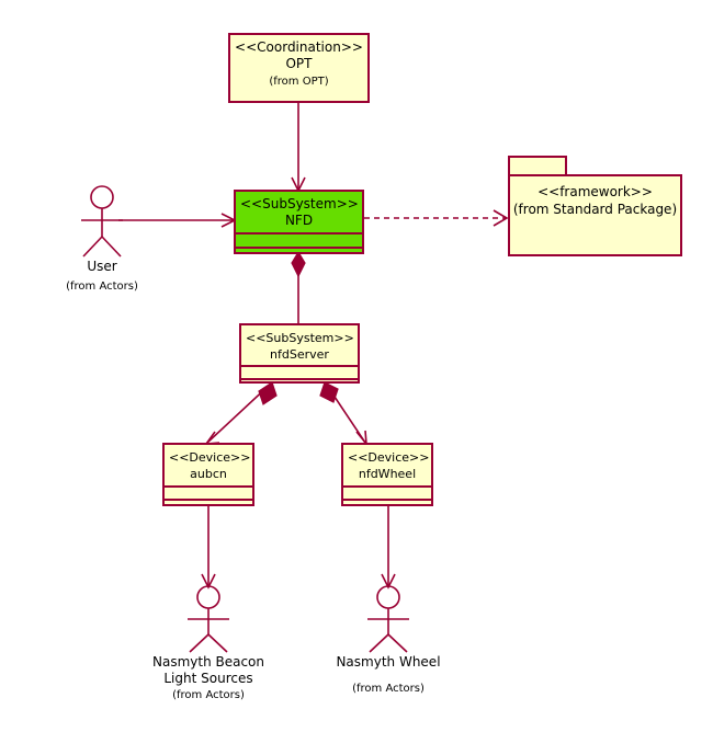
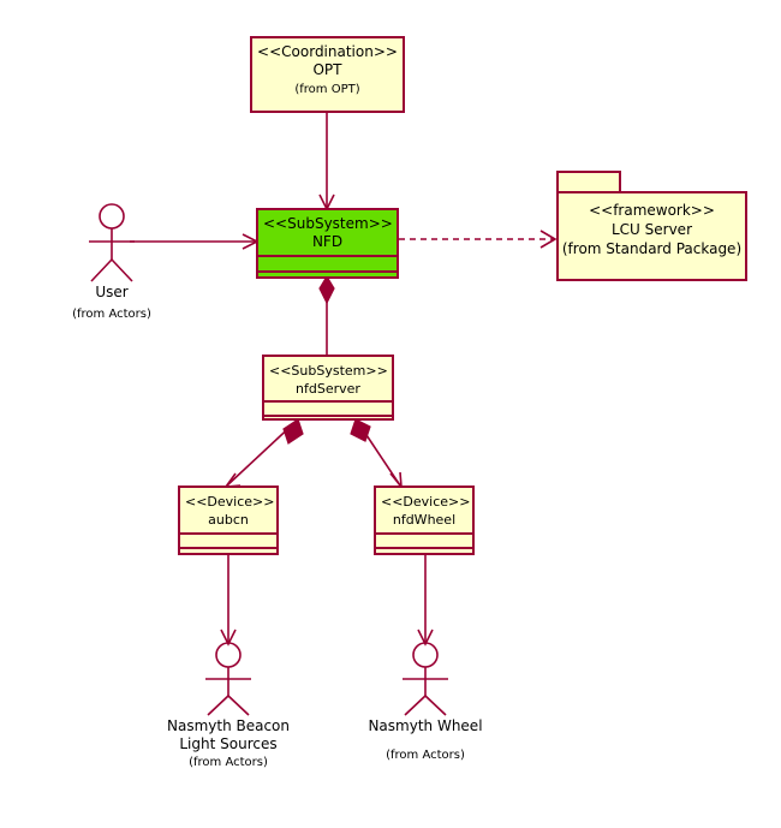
  <<Coordination>>
  OPT
  (from OPT)
  <<SubSystem>>
  NFD
  <<framework>>
+ LCU Server
  (from Standard Package)
  <<SubSystem>>
  nfdServer
  <<Device>>
  aubcn
  <<Device>>
  nfdWheel
  User
  (from Actors)
  Nasmyth Beacon
  Light Sources
  (from Actors)
  Nasmyth Wheel
  (from Actors)
